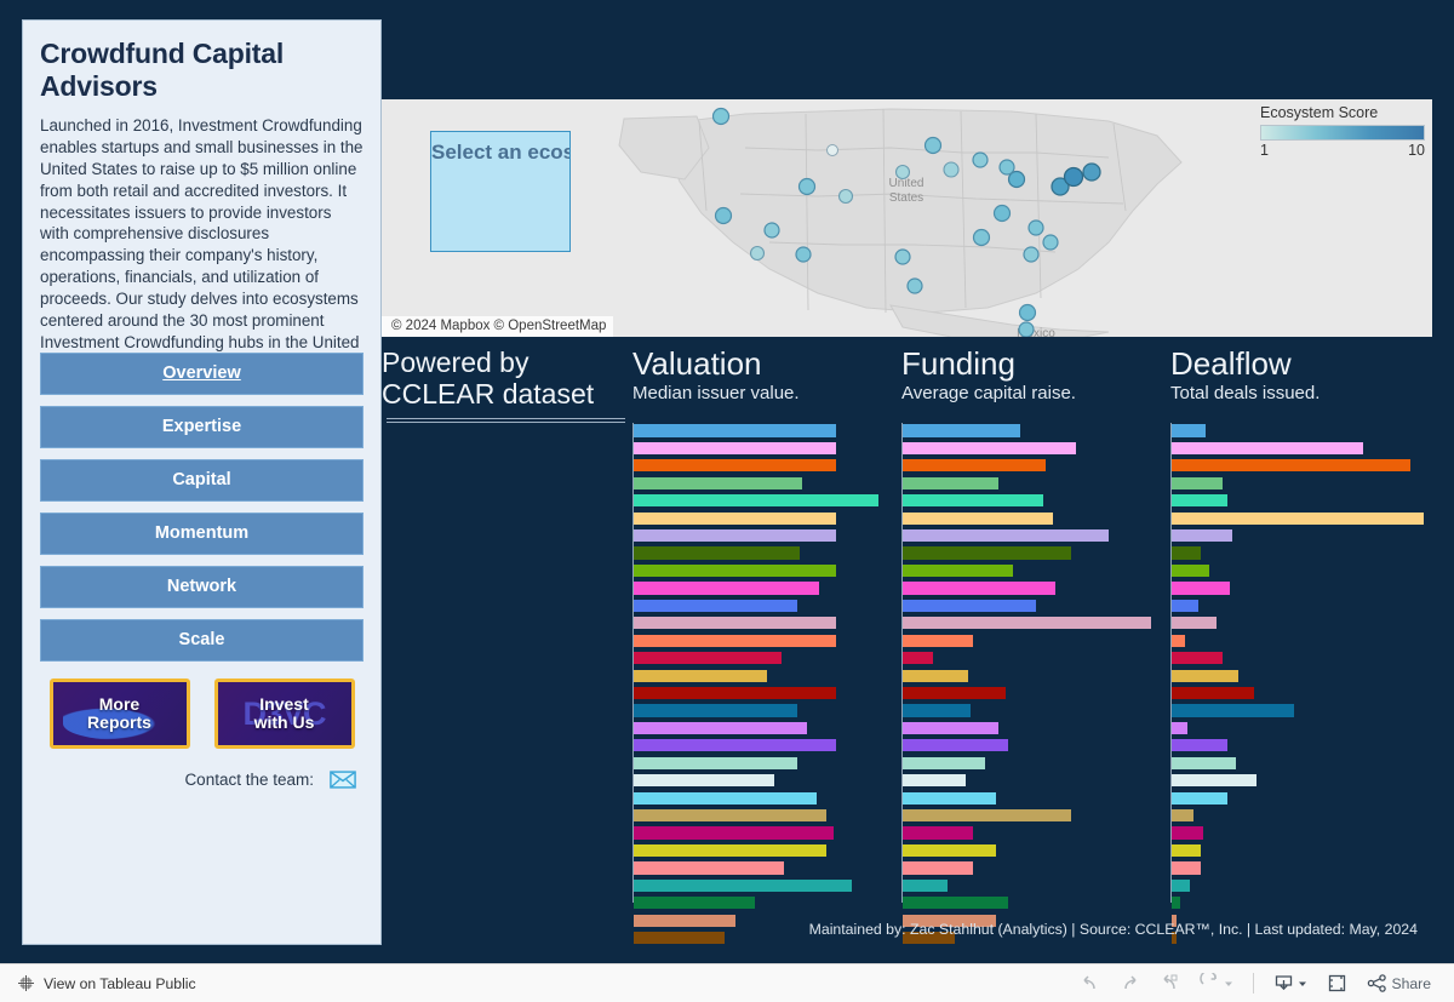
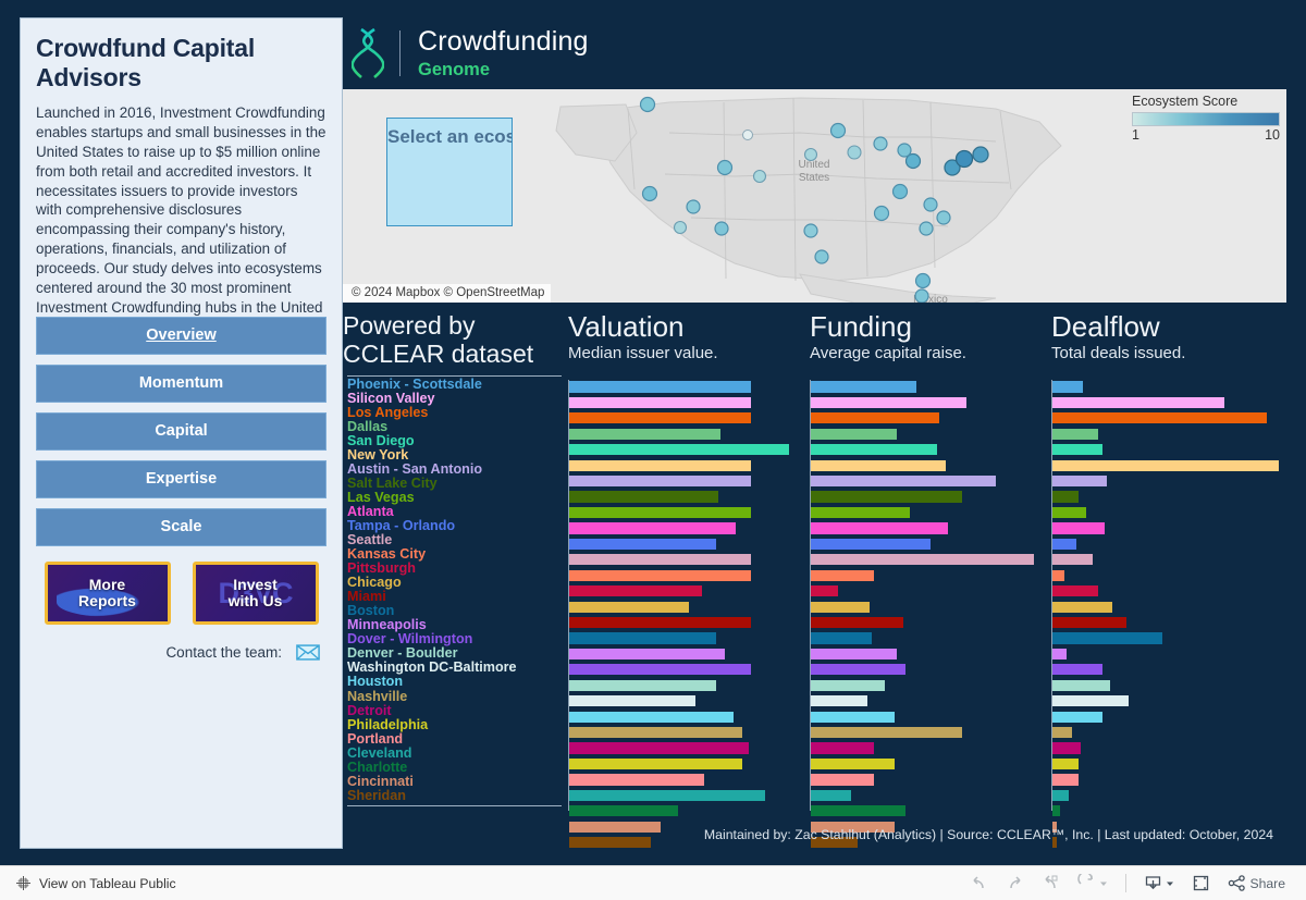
  Crowdfund Capital Advisors
  Launched in 2016, Investment Crowdfunding enables startups and small businesses in the United States to raise up to $5 million online from both retail and accredited investors. It necessitates issuers to provide investors with comprehensive disclosures encompassing their company's history, operations, financials, and utilization of proceeds. Our study delves into ecosystems centered around the 30 most prominent Investment Crowdfunding hubs in the United
  Overview
- Expertise
+ Momentum
  Capital
- Momentum
+ Expertise
- Network
  Scale
  More
  Reports
  D3VC
  Invest
  with Us
  Contact the team:
+ Crowdfunding
+ Genome
  United
  States
  Ecosystem Score
  1
  10
  © 2024 Mapbox © OpenStreetMap
  Powered by CCLEAR dataset
+ Phoenix - Scottsdale
+ Silicon Valley
+ Los Angeles
+ Dallas
+ San Diego
+ New York
+ Austin - San Antonio
+ Salt Lake City
+ Las Vegas
+ Atlanta
+ Tampa - Orlando
+ Seattle
+ Kansas City
+ Pittsburgh
+ Chicago
+ Miami
+ Boston
+ Minneapolis
+ Dover - Wilmington
+ Denver - Boulder
+ Washington DC-Baltimore
+ Houston
+ Nashville
+ Detroit
+ Philadelphia
+ Portland
+ Cleveland
+ Charlotte
+ Cincinnati
+ Sheridan
  Valuation
  Median issuer value.
  Funding
  Average capital raise.
  Dealflow
  Total deals issued.
- Maintained by: Zac Stahlhut (Analytics) | Source: CCLEAR™, Inc. | Last updated: May, 2024
+ Maintained by: Zac Stahlhut (Analytics) | Source: CCLEAR™, Inc. | Last updated: October, 2024
  View on Tableau Public
  Share
